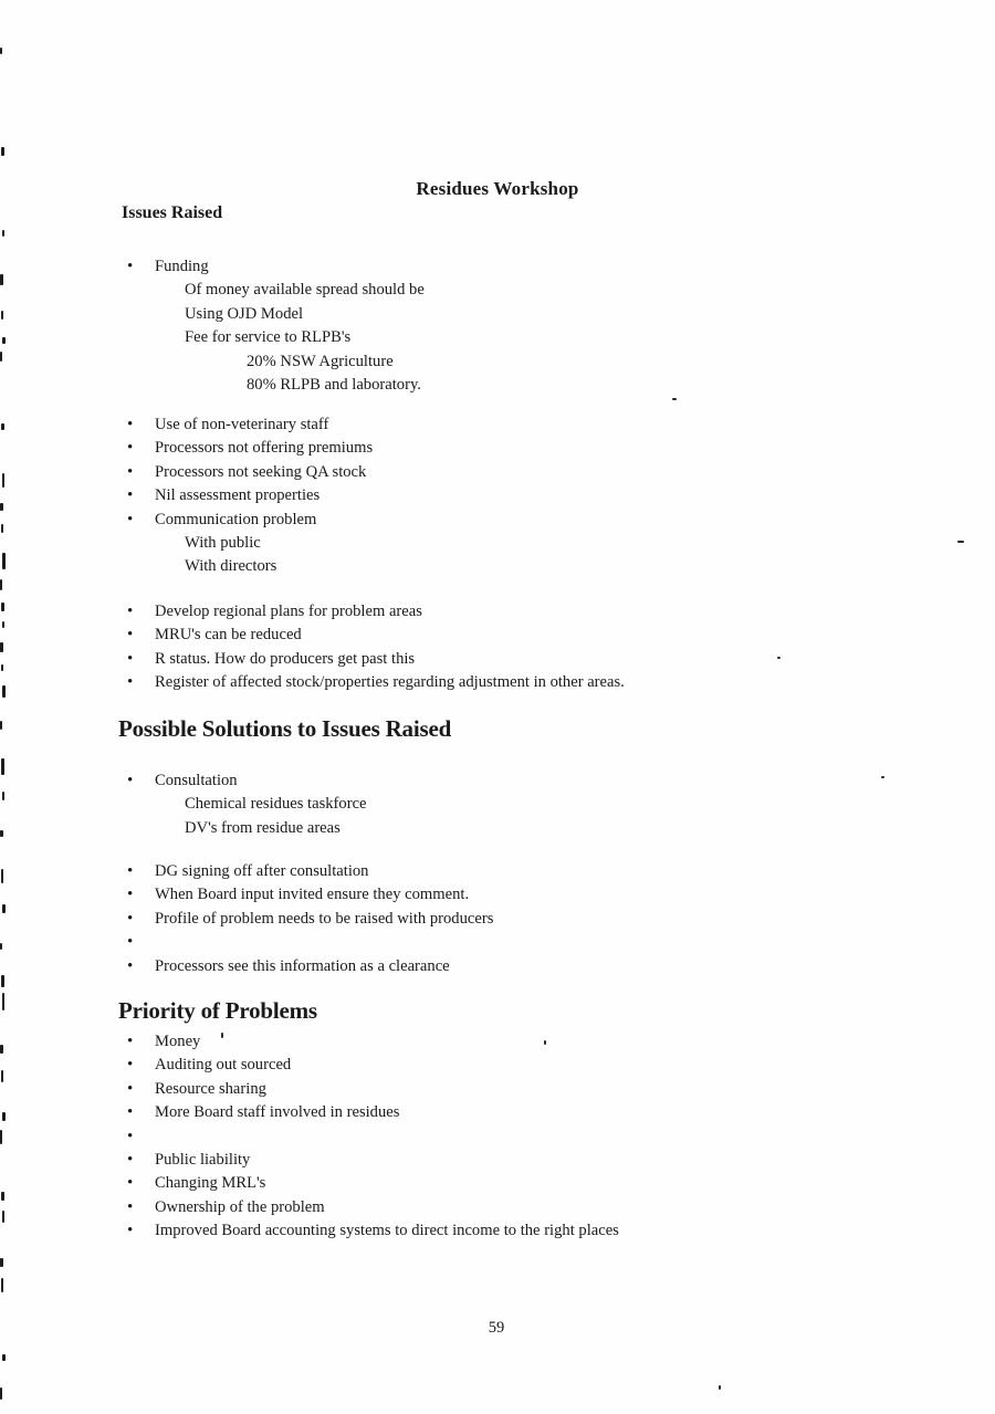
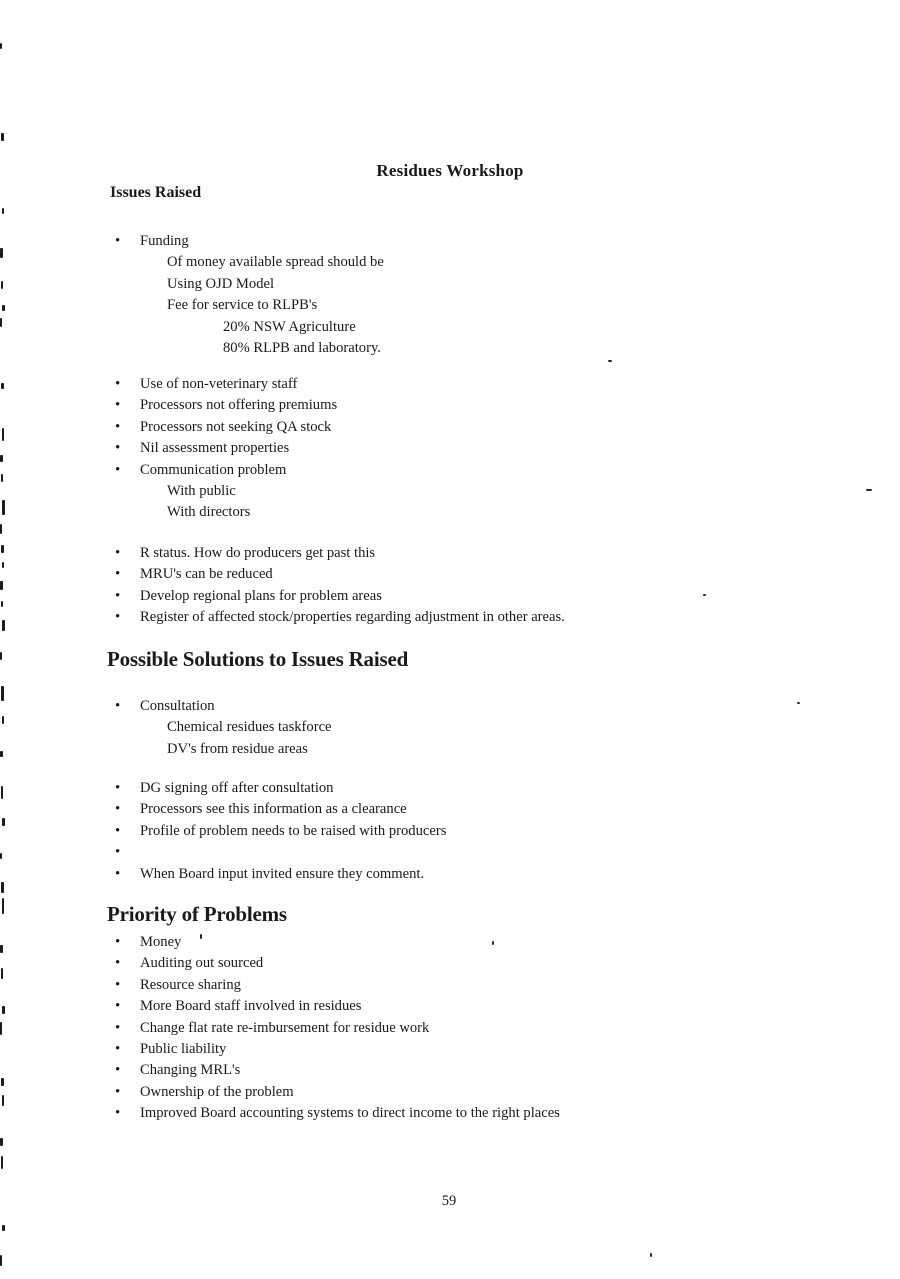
  Residues Workshop
  Issues Raised
  Funding
  Of money available spread should be
  Using OJD Model
  Fee for service to RLPB's
  20% NSW Agriculture
  80% RLPB and laboratory.
  Use of non-veterinary staff
  Processors not offering premiums
  Processors not seeking QA stock
  Nil assessment properties
  Communication problem
  With public
  With directors
- Develop regional plans for problem areas
+ R status. How do producers get past this
  MRU's can be reduced
- R status. How do producers get past this
+ Develop regional plans for problem areas
  Register of affected stock/properties regarding adjustment in other areas.
  Possible Solutions to Issues Raised
  Consultation
  Chemical residues taskforce
  DV's from residue areas
  DG signing off after consultation
- When Board input invited ensure they comment.
+ Processors see this information as a clearance
  Profile of problem needs to be raised with producers
- Processors see this information as a clearance
+ When Board input invited ensure they comment.
  Priority of Problems
  Money
  Auditing out sourced
  Resource sharing
  More Board staff involved in residues
+ Change flat rate re-imbursement for residue work
  Public liability
  Changing MRL's
  Ownership of the problem
  Improved Board accounting systems to direct income to the right places
  59
